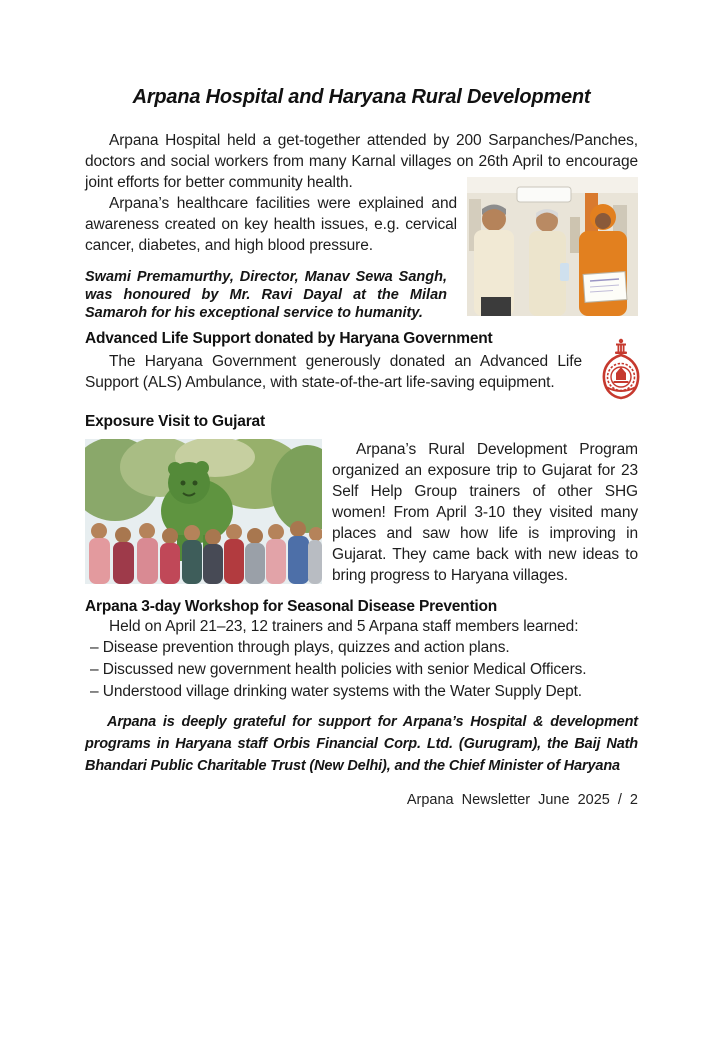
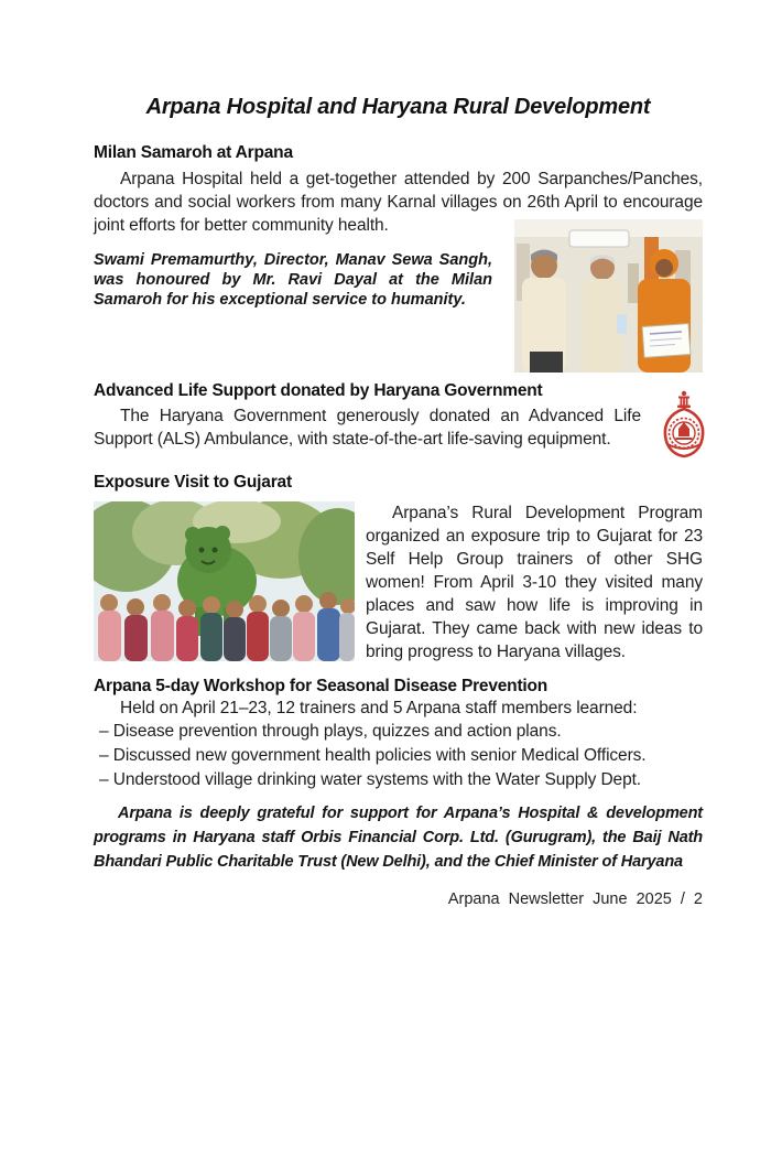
  Arpana Hospital and Haryana Rural Development
+ Milan Samaroh at Arpana
  Arpana Hospital held a get-together attended by 200 Sarpanches/Panches, doctors and social workers from many Karnal villages on 26th April to encourage joint efforts for better community health.
- Arpana’s healthcare facilities were explained and awareness created on key health issues, e.g. cervical cancer, diabetes, and high blood pressure.
  Swami Premamurthy, Director, Manav Sewa Sangh, was honoured by Mr. Ravi Dayal at the Milan Samaroh for his exceptional service to humanity.
  Advanced Life Support donated by Haryana Government
  The Haryana Government generously donated an Advanced Life Support (ALS) Ambulance, with state-of-the-art life-saving equipment.
  Exposure Visit to Gujarat
  Arpana’s Rural Development Program organized an exposure trip to Gujarat for 23 Self Help Group trainers of other SHG women! From April 3-10 they visited many places and saw how life is improving in Gujarat. They came back with new ideas to bring progress to Haryana villages.
- Arpana 3-day Workshop for Seasonal Disease Prevention
+ Arpana 5-day Workshop for Seasonal Disease Prevention
  Held on April 21–23, 12 trainers and 5 Arpana staff members learned:
  – Disease prevention through plays, quizzes and action plans.
  – Discussed new government health policies with senior Medical Officers.
  – Understood village drinking water systems with the Water Supply Dept.
  Arpana is deeply grateful for support for Arpana’s Hospital & development programs in Haryana staff Orbis Financial Corp. Ltd. (Gurugram), the Baij Nath Bhandari Public Charitable Trust (New Delhi), and the Chief Minister of Haryana
  Arpana Newsletter June 2025 / 2
